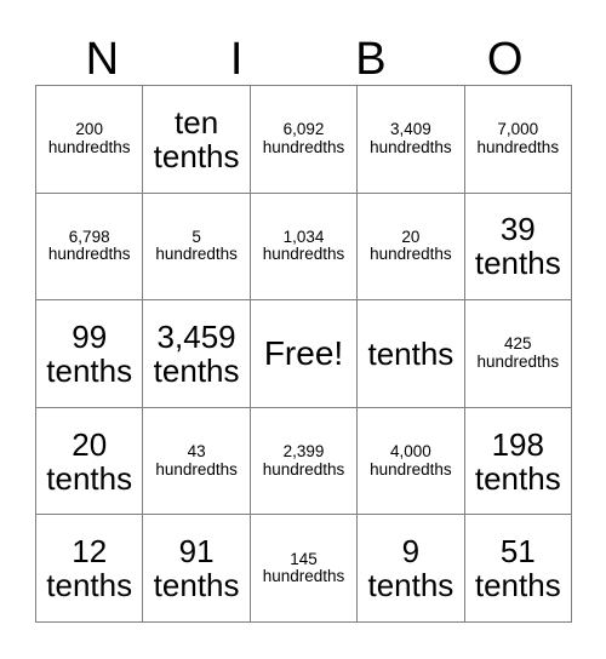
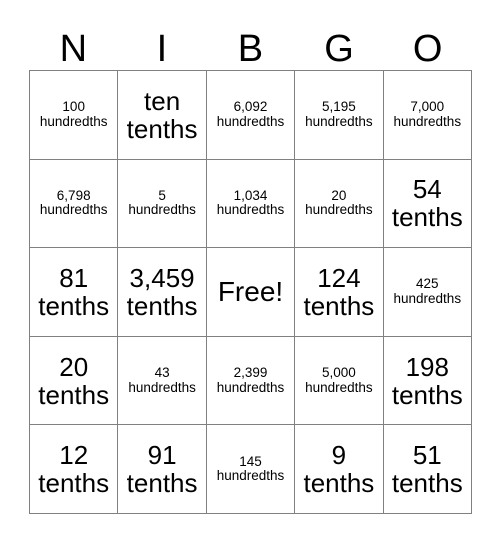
  N
  I
  B
+ G
  O
- 200
+ 100
  hundredths
  ten
  tenths
  6,092
  hundredths
- 3,409
+ 5,195
  hundredths
  7,000
  hundredths
  6,798
  hundredths
  5
  hundredths
  1,034
  hundredths
  20
  hundredths
- 39
+ 54
  tenths
- 99
+ 81
  tenths
  3,459
  tenths
  Free!
+ 124
  tenths
  425
  hundredths
  20
  tenths
  43
  hundredths
  2,399
  hundredths
- 4,000
+ 5,000
  hundredths
  198
  tenths
  12
  tenths
  91
  tenths
  145
  hundredths
  9
  tenths
  51
  tenths
